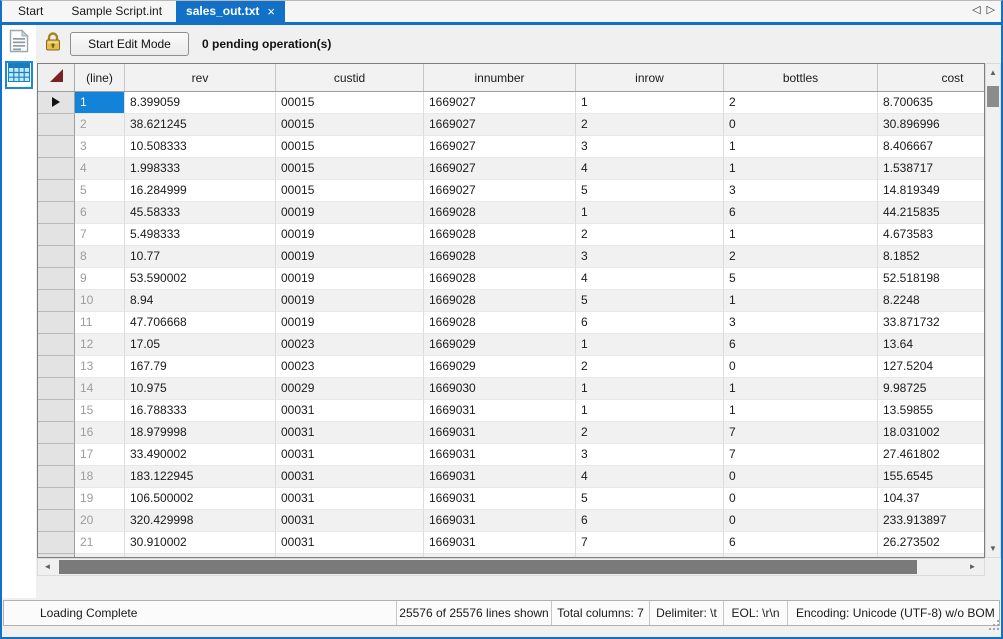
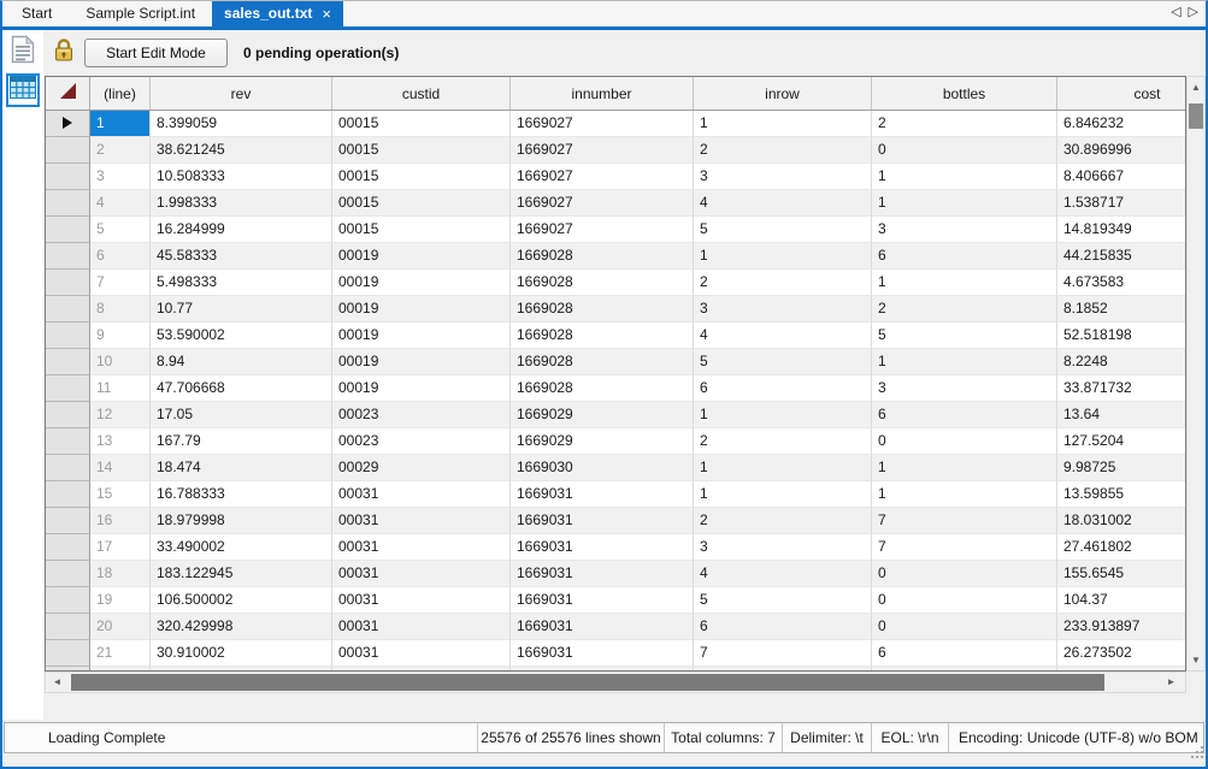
  Start
  Sample Script.int
  sales_out.txt
  ×
  ◁
  ▷
  Start Edit Mode
  0 pending operation(s)
  (line)
  rev
  custid
  innumber
  inrow
  bottles
  cost
  1
  8.399059
  00015
  1669027
  1
  2
- 8.700635
+ 6.846232
  2
  38.621245
  00015
  1669027
  2
  0
  30.896996
  3
  10.508333
  00015
  1669027
  3
  1
  8.406667
  4
  1.998333
  00015
  1669027
  4
  1
  1.538717
  5
  16.284999
  00015
  1669027
  5
  3
  14.819349
  6
  45.58333
  00019
  1669028
  1
  6
  44.215835
  7
  5.498333
  00019
  1669028
  2
  1
  4.673583
  8
  10.77
  00019
  1669028
  3
  2
  8.1852
  9
  53.590002
  00019
  1669028
  4
  5
  52.518198
  10
  8.94
  00019
  1669028
  5
  1
  8.2248
  11
  47.706668
  00019
  1669028
  6
  3
  33.871732
  12
  17.05
  00023
  1669029
  1
  6
  13.64
  13
  167.79
  00023
  1669029
  2
  0
  127.5204
  14
- 10.975
+ 18.474
  00029
  1669030
  1
  1
  9.98725
  15
  16.788333
  00031
  1669031
  1
  1
  13.59855
  16
  18.979998
  00031
  1669031
  2
  7
  18.031002
  17
  33.490002
  00031
  1669031
  3
  7
  27.461802
  18
  183.122945
  00031
  1669031
  4
  0
  155.6545
  19
  106.500002
  00031
  1669031
  5
  0
  104.37
  20
  320.429998
  00031
  1669031
  6
  0
  233.913897
  21
  30.910002
  00031
  1669031
  7
  6
  26.273502
  ▲
  ▼
  ◄
  ►
  Loading Complete
  25576 of 25576 lines shown
  Total columns: 7
  Delimiter: \t
  EOL: \r\n
  Encoding: Unicode (UTF-8) w/o BOM
